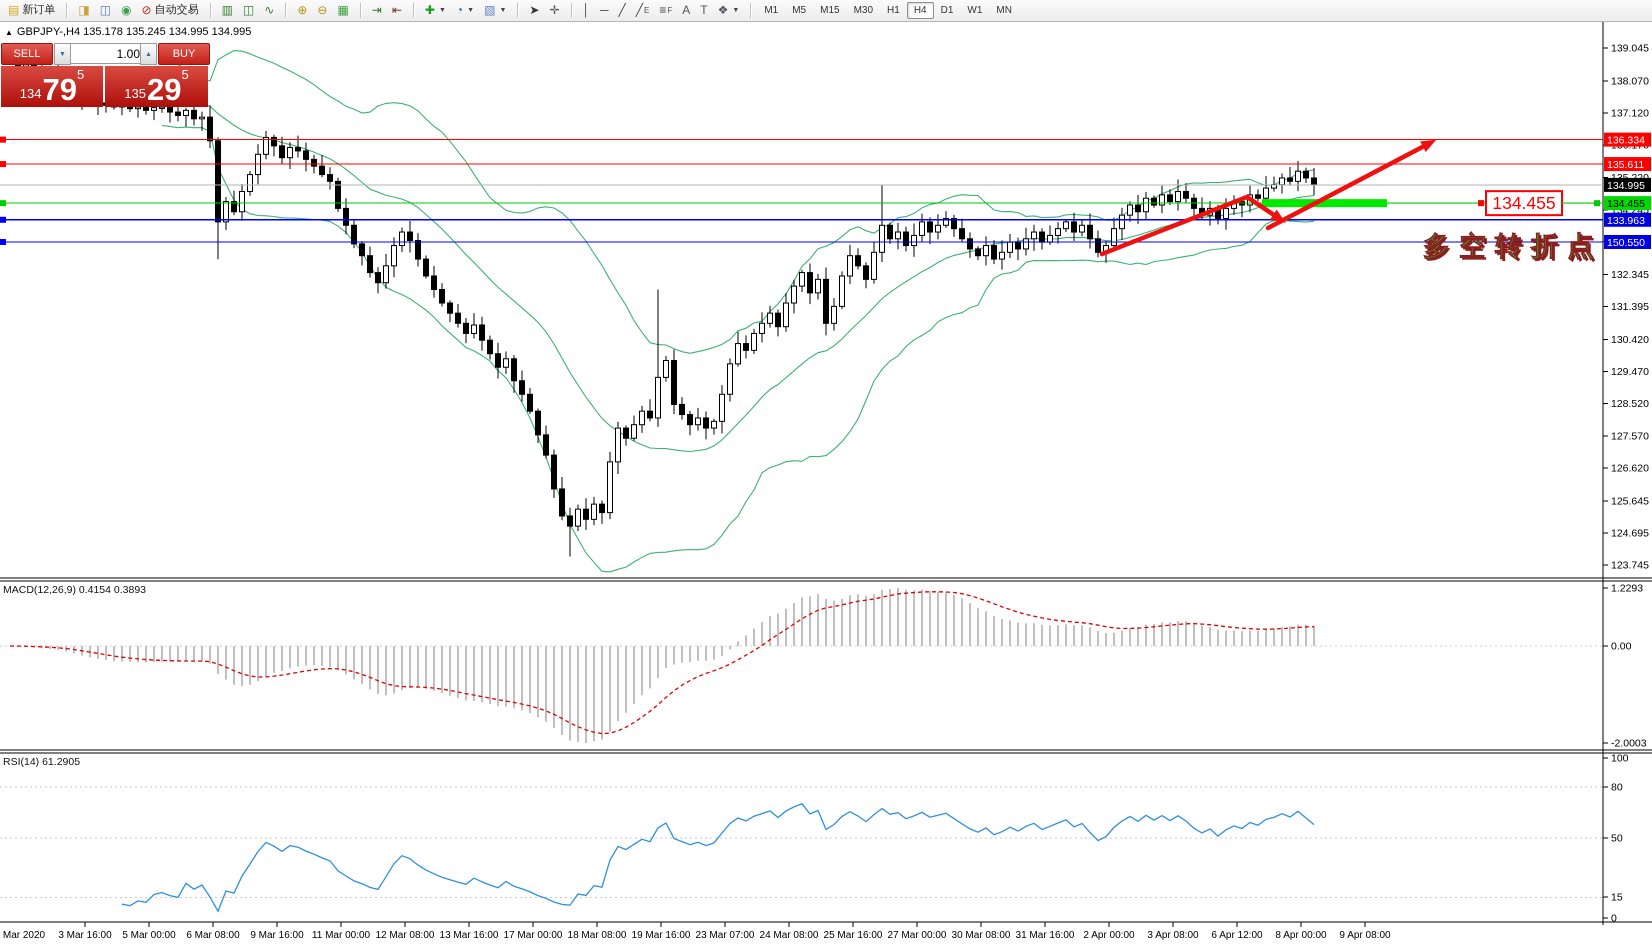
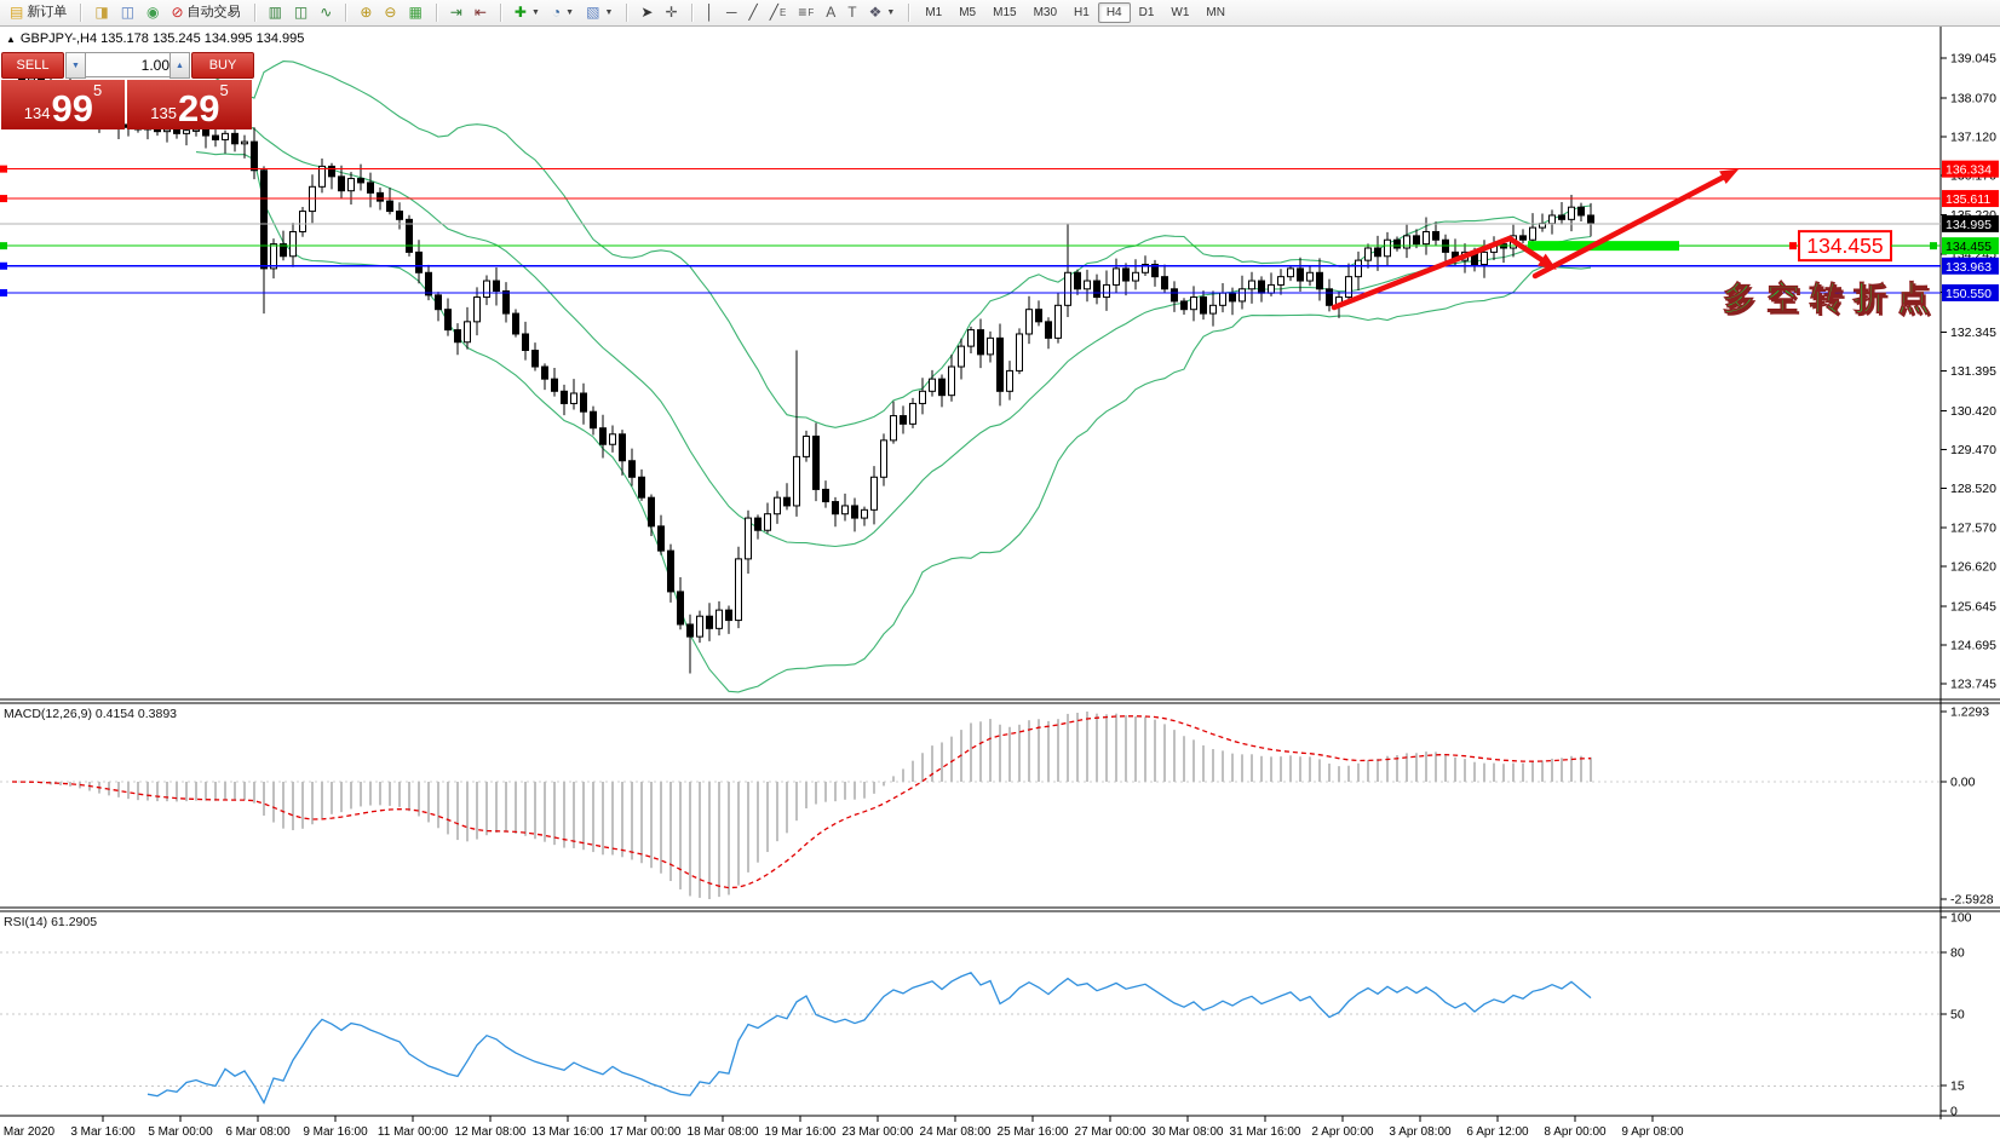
  ▤
  新订单
  ◨
  ◫
  ◉
  ⊘
  自动交易
  ▥
  ◫
  ∿
  ⊕
  ⊖
  ▦
  ⇥
  ⇤
  ✚
  ◔
  ▧
  ➤
  ✛
  │
  ─
  ╱
  ╱
  E
  ≡
  F
  A
  T
  ❖
  M1
  M5
  M15
  M30
  H1
  H4
  D1
  W1
  MN
  134.455
  多空转折点
  139.045
  138.070
  137.120
  135.220
  134.245
  132.345
  131.395
  130.420
  129.470
  128.520
  127.570
  126.620
  125.645
  124.695
  123.745
  136.334
  135.611
  134.455
  133.963
  150.550
  134.995
  1.2293
  0.00
- -2.0003
+ -2.5928
  100
  80
  50
  15
  0
  Mar 2020
  3 Mar 16:00
  5 Mar 00:00
  6 Mar 08:00
  9 Mar 16:00
  11 Mar 00:00
  12 Mar 08:00
  13 Mar 16:00
  17 Mar 00:00
  18 Mar 08:00
  19 Mar 16:00
- 23 Mar 07:00
+ 23 Mar 00:00
  24 Mar 08:00
  25 Mar 16:00
  27 Mar 00:00
  30 Mar 08:00
  31 Mar 16:00
  2 Apr 00:00
  3 Apr 08:00
  6 Apr 12:00
  8 Apr 00:00
  9 Apr 08:00
  ▲ GBPJPY-,H4 135.178 135.245 134.995 134.995
  MACD(12,26,9) 0.4154 0.3893
  RSI(14) 61.2905
  SELL
  1.00
  BUY
  134
- 79
+ 99
  5
  135
  29
  5
